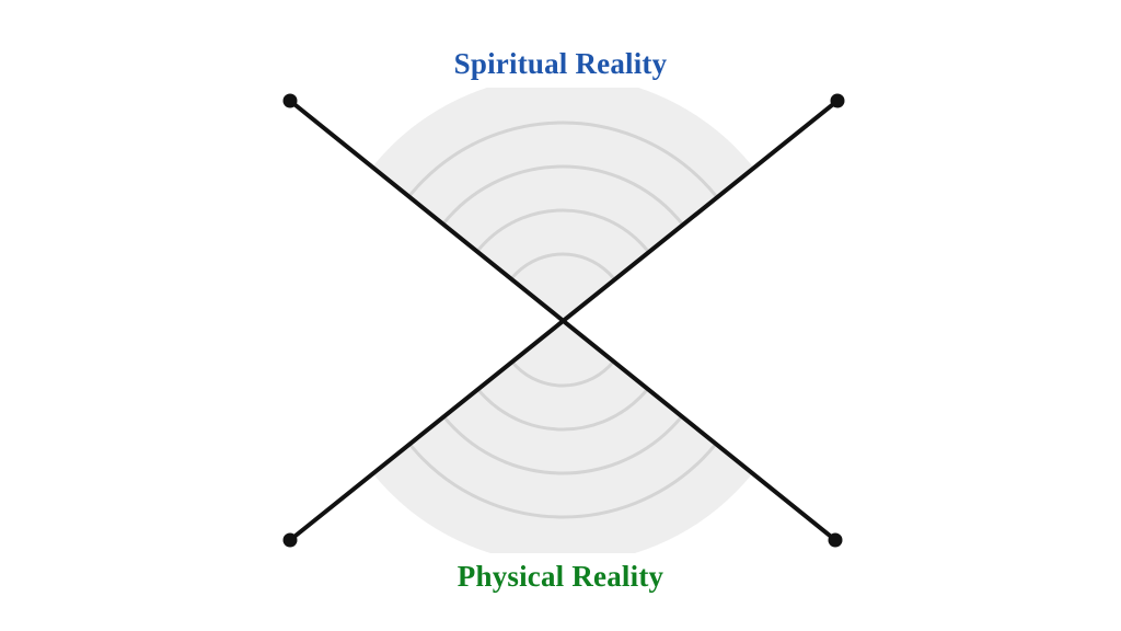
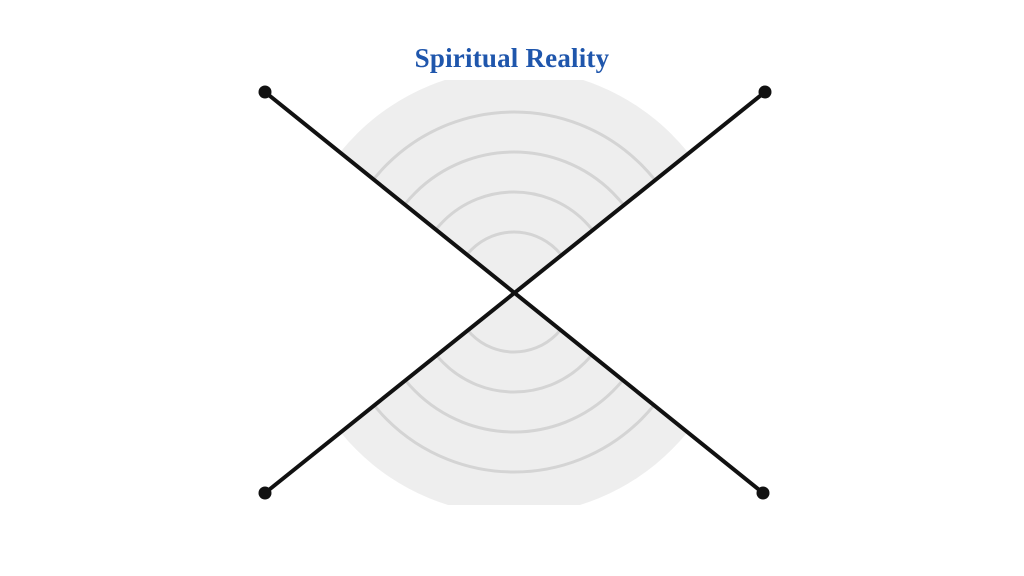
  Spiritual Reality
- Physical Reality
